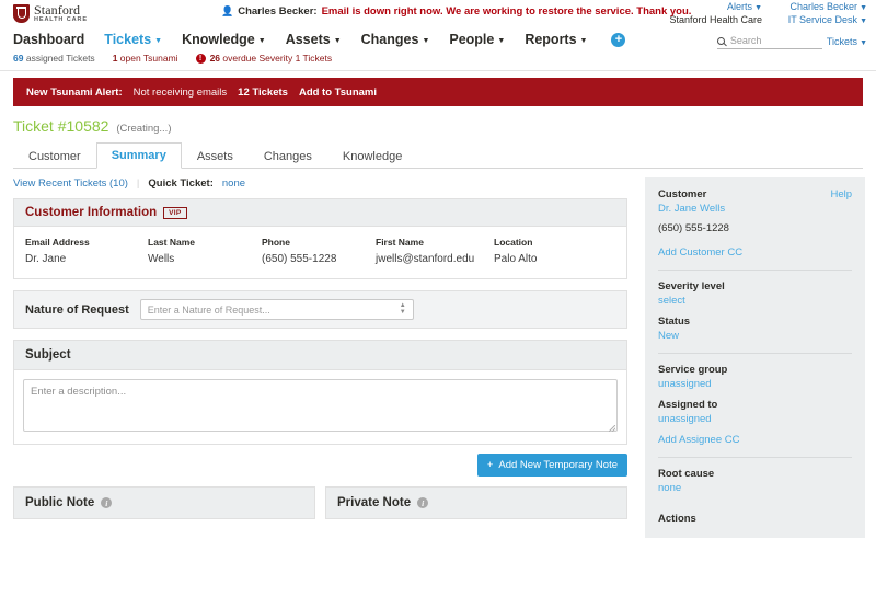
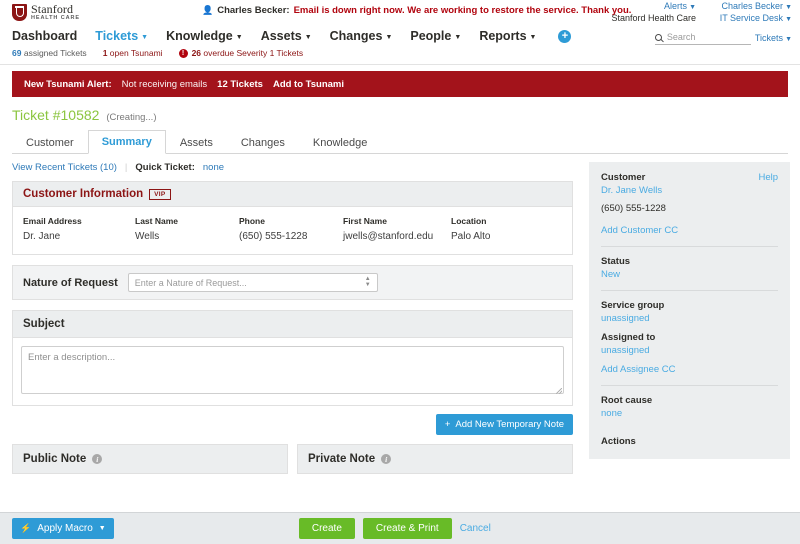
  Stanford
  👤
  Charles Becker:
  Email is down right now. We are working to restore the service. Thank you.
  Alerts
  Charles Becker
  Stanford Health Care
  IT Service Desk
  Dashboard
  Tickets
  Knowledge
  Assets
  Changes
  People
  Reports
  +
  Search
  Tickets
  69 assigned Tickets
  1 open Tsunami
  26 overdue Severity 1 Tickets
  New Tsunami Alert:
  Not receiving emails
  12 Tickets
  Add to Tsunami
  Ticket #10582 (Creating...)
  Customer
  Summary
  Assets
  Changes
  Knowledge
  View Recent Tickets (10)
  |
  Quick Ticket:
  none
  Customer Information
  Email Address
  Dr. Jane
  Last Name
  Wells
  Phone
  (650) 555-1228
  First Name
  jwells@stanford.edu
  Location
  Palo Alto
  Nature of Request
  Enter a Nature of Request...
  Subject
  Enter a description...
  +
  Add New Temporary Note
  Public Note
  i
  Private Note
  i
  Customer
  Dr. Jane Wells
  Help
  (650) 555-1228
  Add Customer CC
- Severity level
- select
  Status
  New
  Service group
  unassigned
  Assigned to
  unassigned
  Add Assignee CC
  Root cause
  none
  Actions
+ ⚡
+ Apply Macro
+ Create
+ Create & Print
+ Cancel
